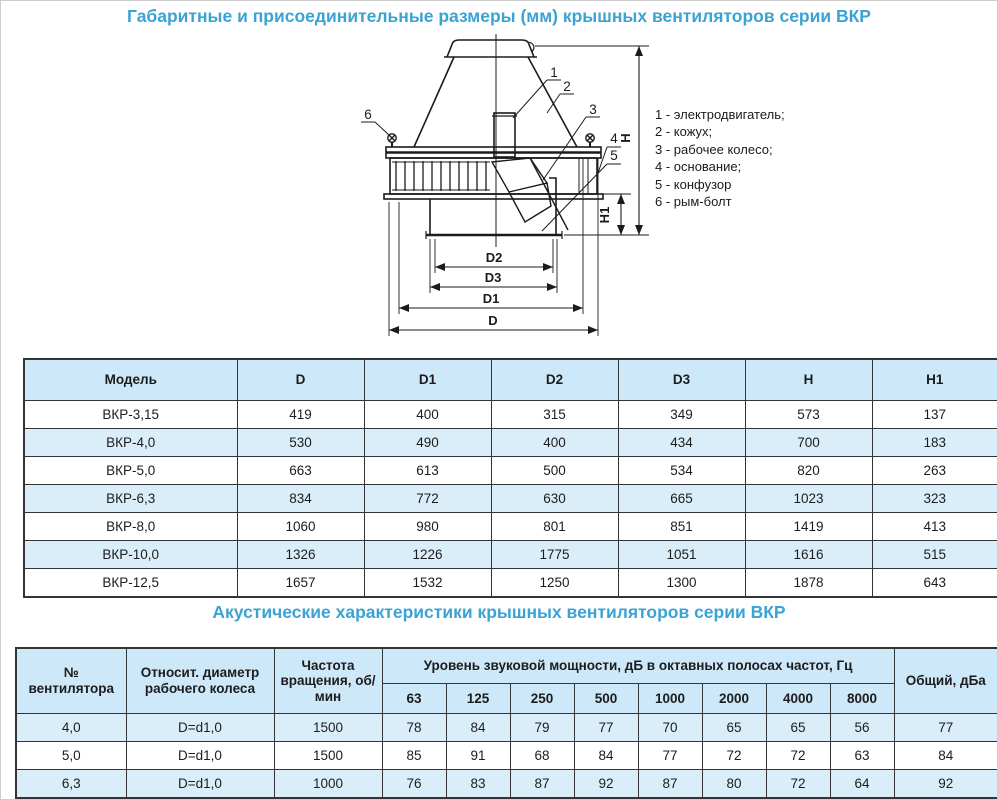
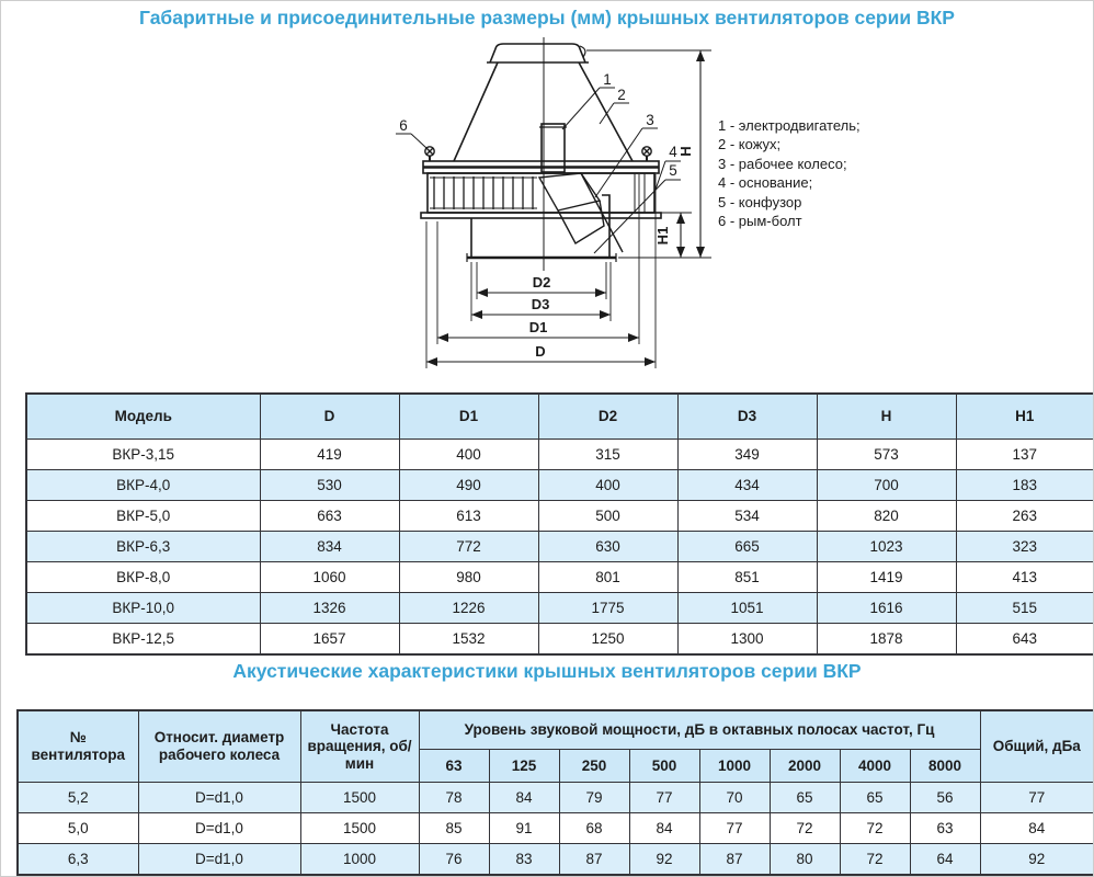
  Габаритные и присоединительные размеры (мм) крышных вентиляторов серии ВКР
  D2
  D3
  D1
  D
  1
  2
  3
  4
  5
  6
  1 - электродвигатель;
  2 - кожух;
  3 - рабочее колесо;
  4 - основание;
  5 - конфузор
  6 - рым-болт
  Модель	D	D1	D2	D3	H	H1
  ВКР-3,15	419	400	315	349	573	137
  ВКР-4,0	530	490	400	434	700	183
  ВКР-5,0	663	613	500	534	820	263
  ВКР-6,3	834	772	630	665	1023	323
  ВКР-8,0	1060	980	801	851	1419	413
  ВКР-10,0	1326	1226	1775	1051	1616	515
  ВКР-12,5	1657	1532	1250	1300	1878	643
  Акустические характеристики крышных вентиляторов серии ВКР
  № вентилятора	Относит. диаметр рабочего колеса	Частота вращения, об/мин	Уровень звуковой мощности, дБ в октавных полосах частот, Гц	Общий, дБа
  63	125	250	500	1000	2000	4000	8000
- 4,0	D=d1,0	1500	78	84	79	77	70	65	65	56	77
+ 5,2	D=d1,0	1500	78	84	79	77	70	65	65	56	77
  5,0	D=d1,0	1500	85	91	68	84	77	72	72	63	84
  6,3	D=d1,0	1000	76	83	87	92	87	80	72	64	92
